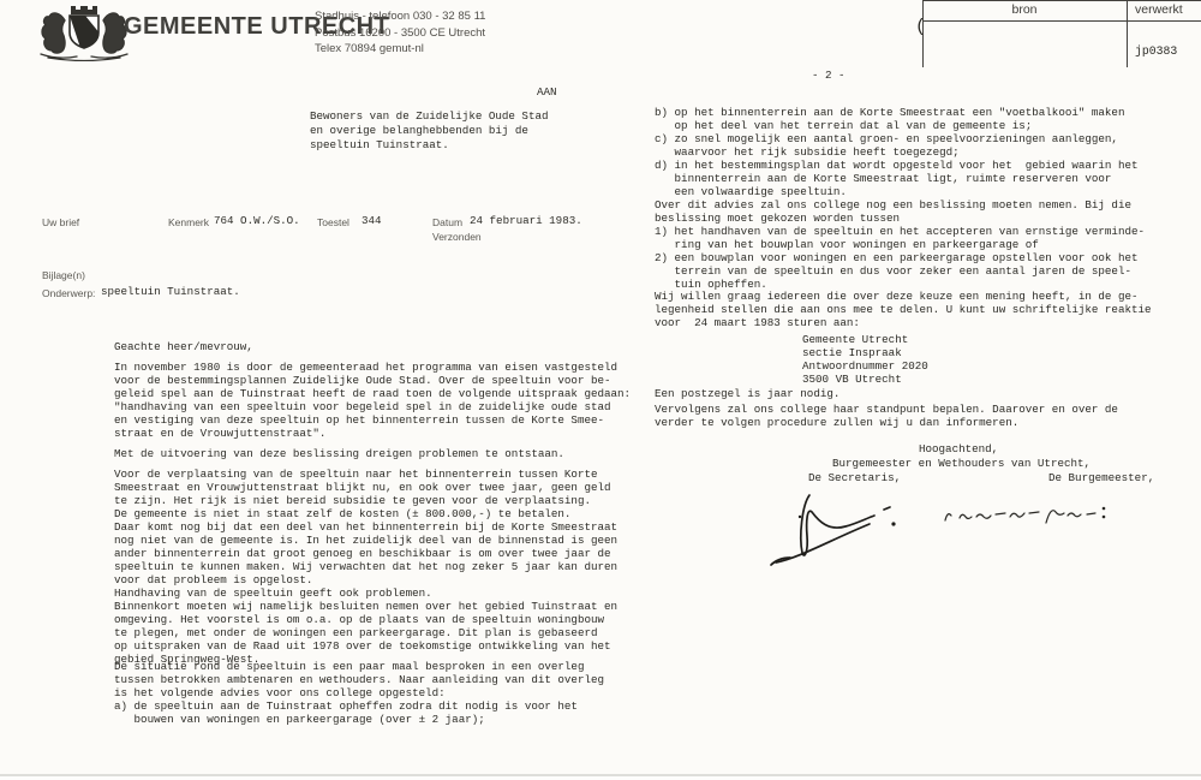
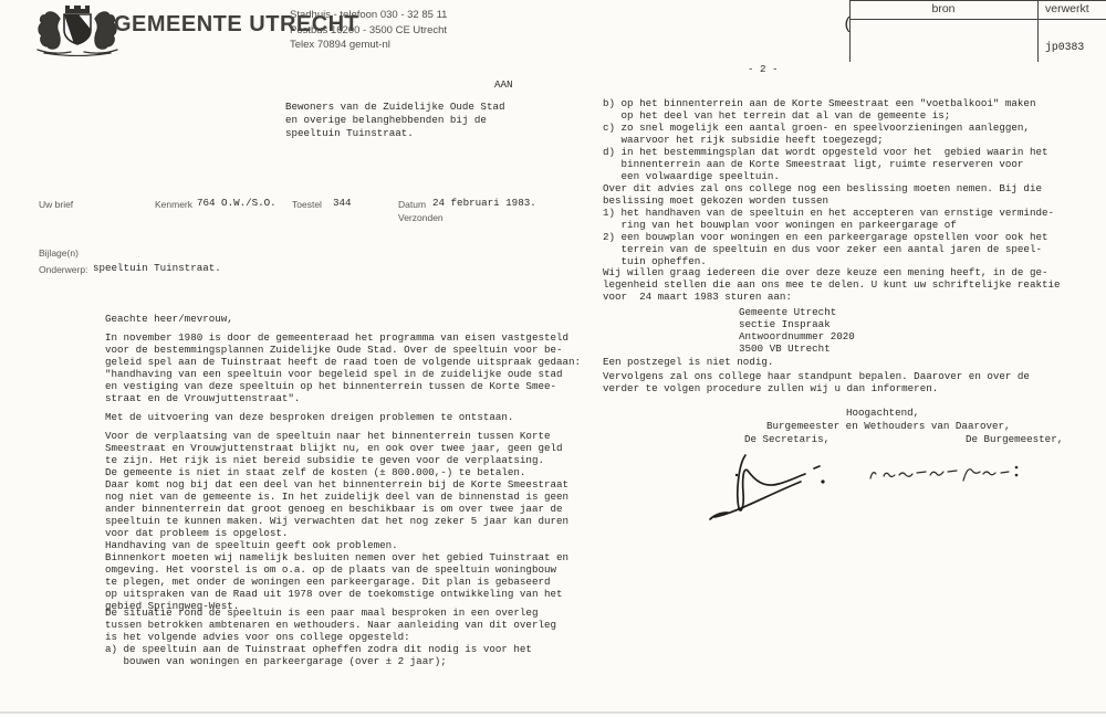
  GEMEENTE UTRECHT
  Stadhuis - telefoon 030 - 32 85 11
  Postbus 16200 - 3500 CE Utrecht
  Telex 70894 gemut-nl
  bron
  verwerkt
  jp0383
  (
  AAN
  Bewoners van de Zuidelijke Oude Stad
  en overige belanghebbenden bij de
  speeltuin Tuinstraat.
  Uw brief
  Kenmerk
  764 O.W./S.O.
  Toestel
  344
  Datum
  24 februari 1983.
  Verzonden
  Bijlage(n)
  Onderwerp:
  speeltuin Tuinstraat.
  Geachte heer/mevrouw,
  In november 1980 is door de gemeenteraad het programma van eisen vastgesteld
  voor de bestemmingsplannen Zuidelijke Oude Stad. Over de speeltuin voor be-
  geleid spel aan de Tuinstraat heeft de raad toen de volgende uitspraak gedaan:
  "handhaving van een speeltuin voor begeleid spel in de zuidelijke oude stad
  en vestiging van deze speeltuin op het binnenterrein tussen de Korte Smee-
  straat en de Vrouwjuttenstraat".
- Met de uitvoering van deze beslissing dreigen problemen te ontstaan.
+ Met de uitvoering van deze besproken dreigen problemen te ontstaan.
  Voor de verplaatsing van de speeltuin naar het binnenterrein tussen Korte
  Smeestraat en Vrouwjuttenstraat blijkt nu, en ook over twee jaar, geen geld
  te zijn. Het rijk is niet bereid subsidie te geven voor de verplaatsing.
  De gemeente is niet in staat zelf de kosten (± 800.000,-) te betalen.
  Daar komt nog bij dat een deel van het binnenterrein bij de Korte Smeestraat
  nog niet van de gemeente is. In het zuidelijk deel van de binnenstad is geen
  ander binnenterrein dat groot genoeg en beschikbaar is om over twee jaar de
  speeltuin te kunnen maken. Wij verwachten dat het nog zeker 5 jaar kan duren
  voor dat probleem is opgelost.
  Handhaving van de speeltuin geeft ook problemen.
  Binnenkort moeten wij namelijk besluiten nemen over het gebied Tuinstraat en
  omgeving. Het voorstel is om o.a. op de plaats van de speeltuin woningbouw
  te plegen, met onder de woningen een parkeergarage. Dit plan is gebaseerd
  op uitspraken van de Raad uit 1978 over de toekomstige ontwikkeling van het
  gebied Springweg-West.
  De situatie rond de speeltuin is een paar maal besproken in een overleg
  tussen betrokken ambtenaren en wethouders. Naar aanleiding van dit overleg
  is het volgende advies voor ons college opgesteld:
  a) de speeltuin aan de Tuinstraat opheffen zodra dit nodig is voor het
  bouwen van woningen en parkeergarage (over ± 2 jaar);
  - 2 -
  b) op het binnenterrein aan de Korte Smeestraat een "voetbalkooi" maken
  op het deel van het terrein dat al van de gemeente is;
  c) zo snel mogelijk een aantal groen- en speelvoorzieningen aanleggen,
  waarvoor het rijk subsidie heeft toegezegd;
  d) in het bestemmingsplan dat wordt opgesteld voor het gebied waarin het
  binnenterrein aan de Korte Smeestraat ligt, ruimte reserveren voor
  een volwaardige speeltuin.
  Over dit advies zal ons college nog een beslissing moeten nemen. Bij die
  beslissing moet gekozen worden tussen
  1) het handhaven van de speeltuin en het accepteren van ernstige verminde-
  ring van het bouwplan voor woningen en parkeergarage of
  2) een bouwplan voor woningen en een parkeergarage opstellen voor ook het
  terrein van de speeltuin en dus voor zeker een aantal jaren de speel-
  tuin opheffen.
  Wij willen graag iedereen die over deze keuze een mening heeft, in de ge-
  legenheid stellen die aan ons mee te delen. U kunt uw schriftelijke reaktie
  voor 24 maart 1983 sturen aan:
  Gemeente Utrecht
  sectie Inspraak
  Antwoordnummer 2020
  3500 VB Utrecht
- Een postzegel is jaar nodig.
+ Een postzegel is niet nodig.
  Vervolgens zal ons college haar standpunt bepalen. Daarover en over de
  verder te volgen procedure zullen wij u dan informeren.
  Hoogachtend,
- Burgemeester en Wethouders van Utrecht,
+ Burgemeester en Wethouders van Daarover,
  De Secretaris,
  De Burgemeester,
